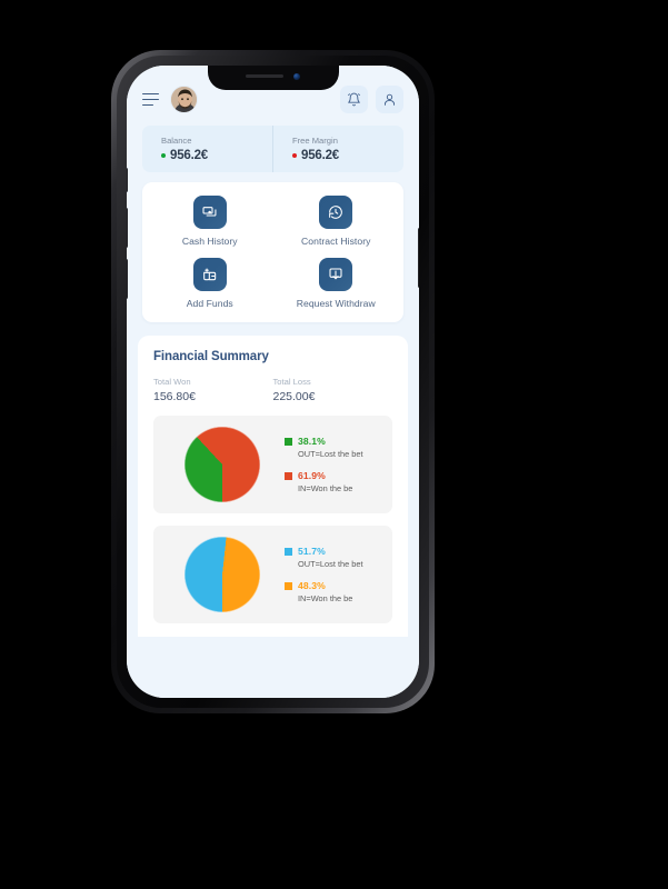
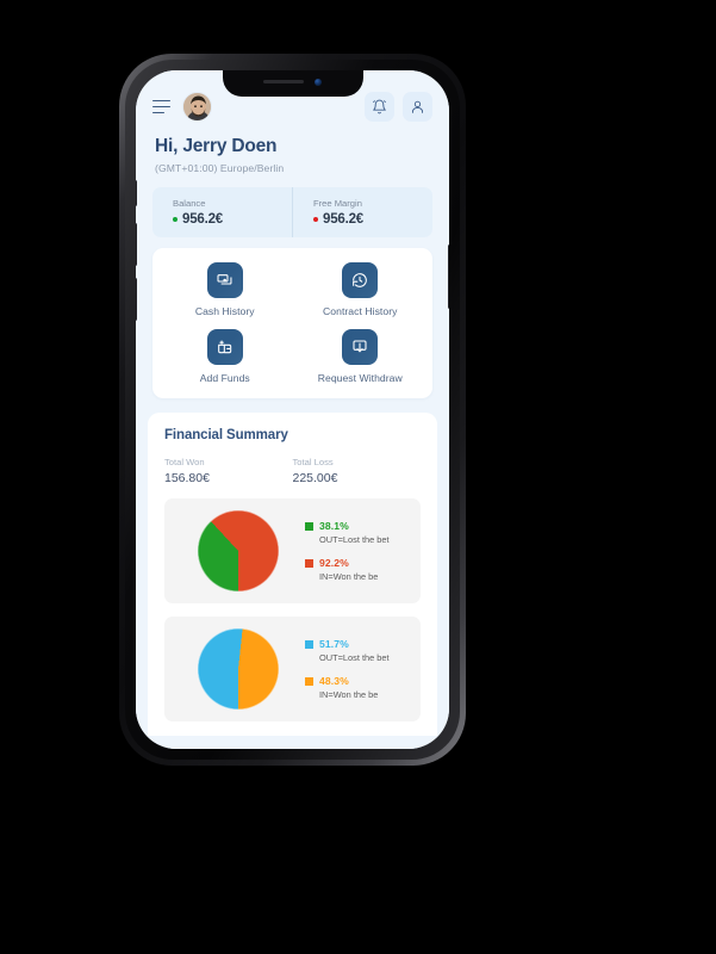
+ Hi, Jerry Doen
+ (GMT+01:00) Europe/Berlin
  Balance
  956.2€
  Free Margin
  956.2€
  Cash History
  Contract History
  Add Funds
  Request Withdraw
  Financial Summary
  Total Won
  156.80€
  Total Loss
  225.00€
  38.1%
  OUT=Lost the bet
- 61.9%
+ 92.2%
  IN=Won the be
  51.7%
  OUT=Lost the bet
  48.3%
  IN=Won the be
